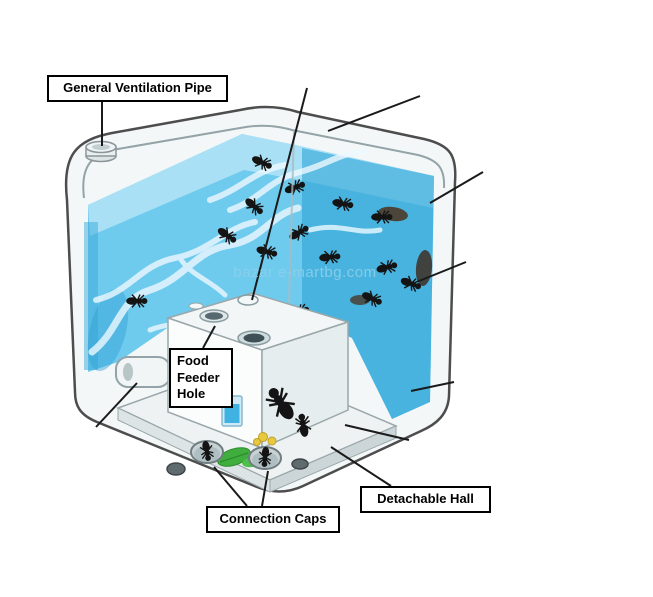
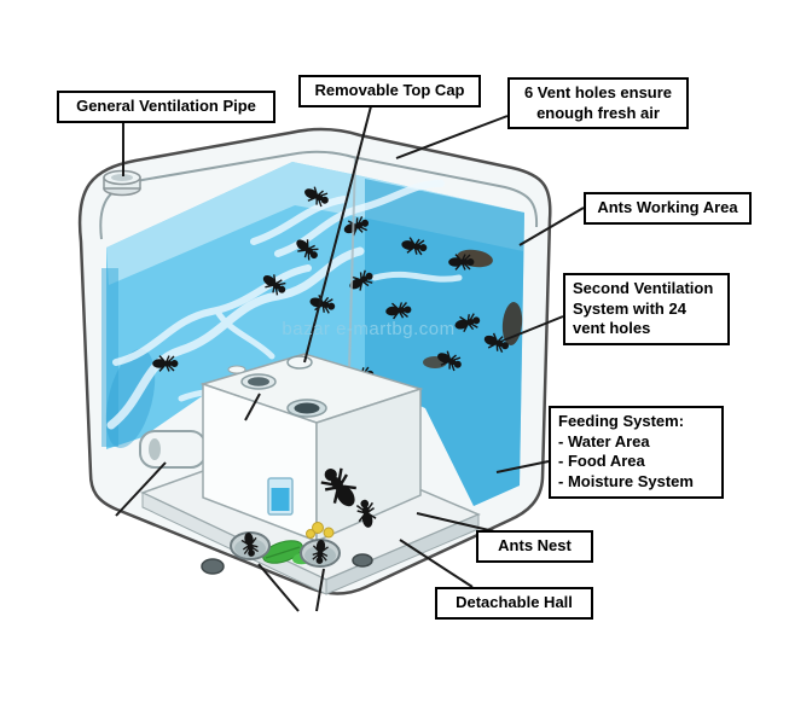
  bazar e-martbg.com
  General Ventilation Pipe
+ Removable Top Cap
+ 6 Vent holes ensure
+ enough fresh air
+ Ants Working Area
+ Second Ventilation
+ System with 24
+ vent holes
+ Feeding System:
+ - Water Area
+ - Food Area
+ - Moisture System
+ Ants Nest
  Detachable Hall
- Connection Caps
- Food
- Feeder
- Hole
